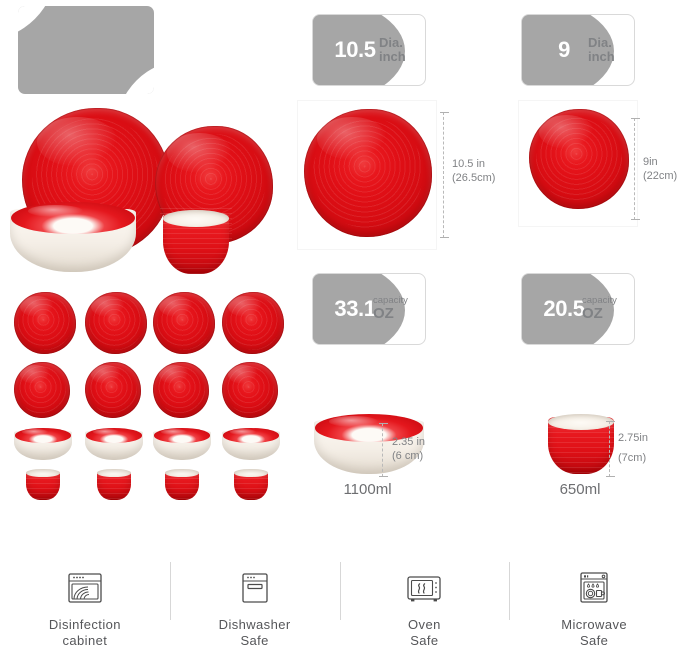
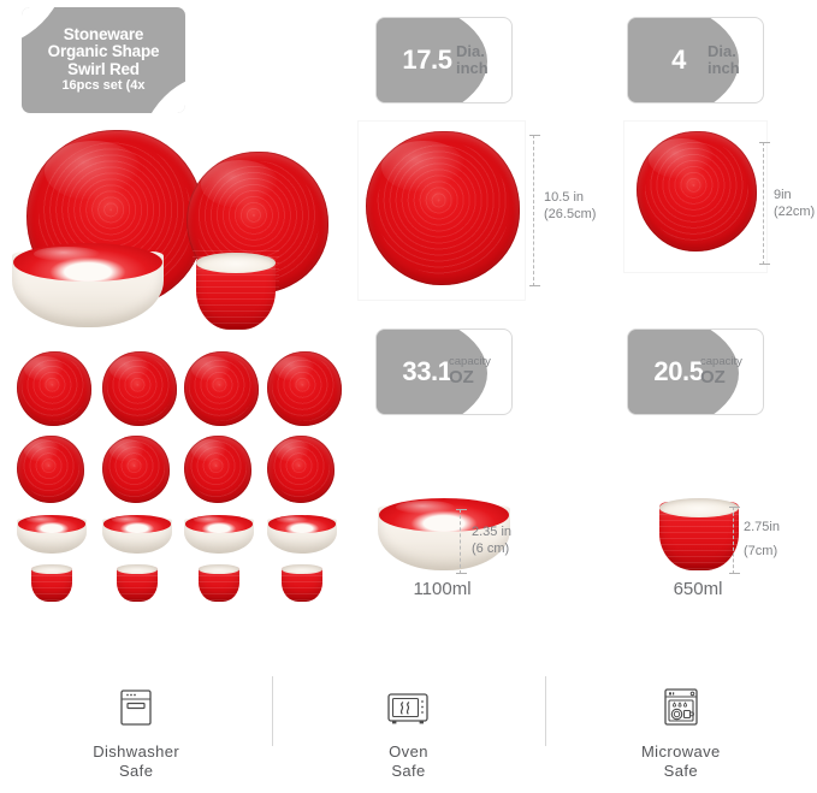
+ Stoneware
+ Organic Shape
+ Swirl Red
+ 16pcs set (4x
- 10.5
+ 17.5
  Dia.
  inch
- 9
+ 4
  Dia.
  inch
  33.1
  capacity
  OZ
  20.5
  capacity
  OZ
  10.5 in
  (26.5cm)
  9in
  (22cm)
  2.35 in
  (6 cm)
  1100ml
  2.75in
  (7cm)
  650ml
- Disinfection
- cabinet
  Dishwasher
  Safe
  Oven
  Safe
  Microwave
  Safe
